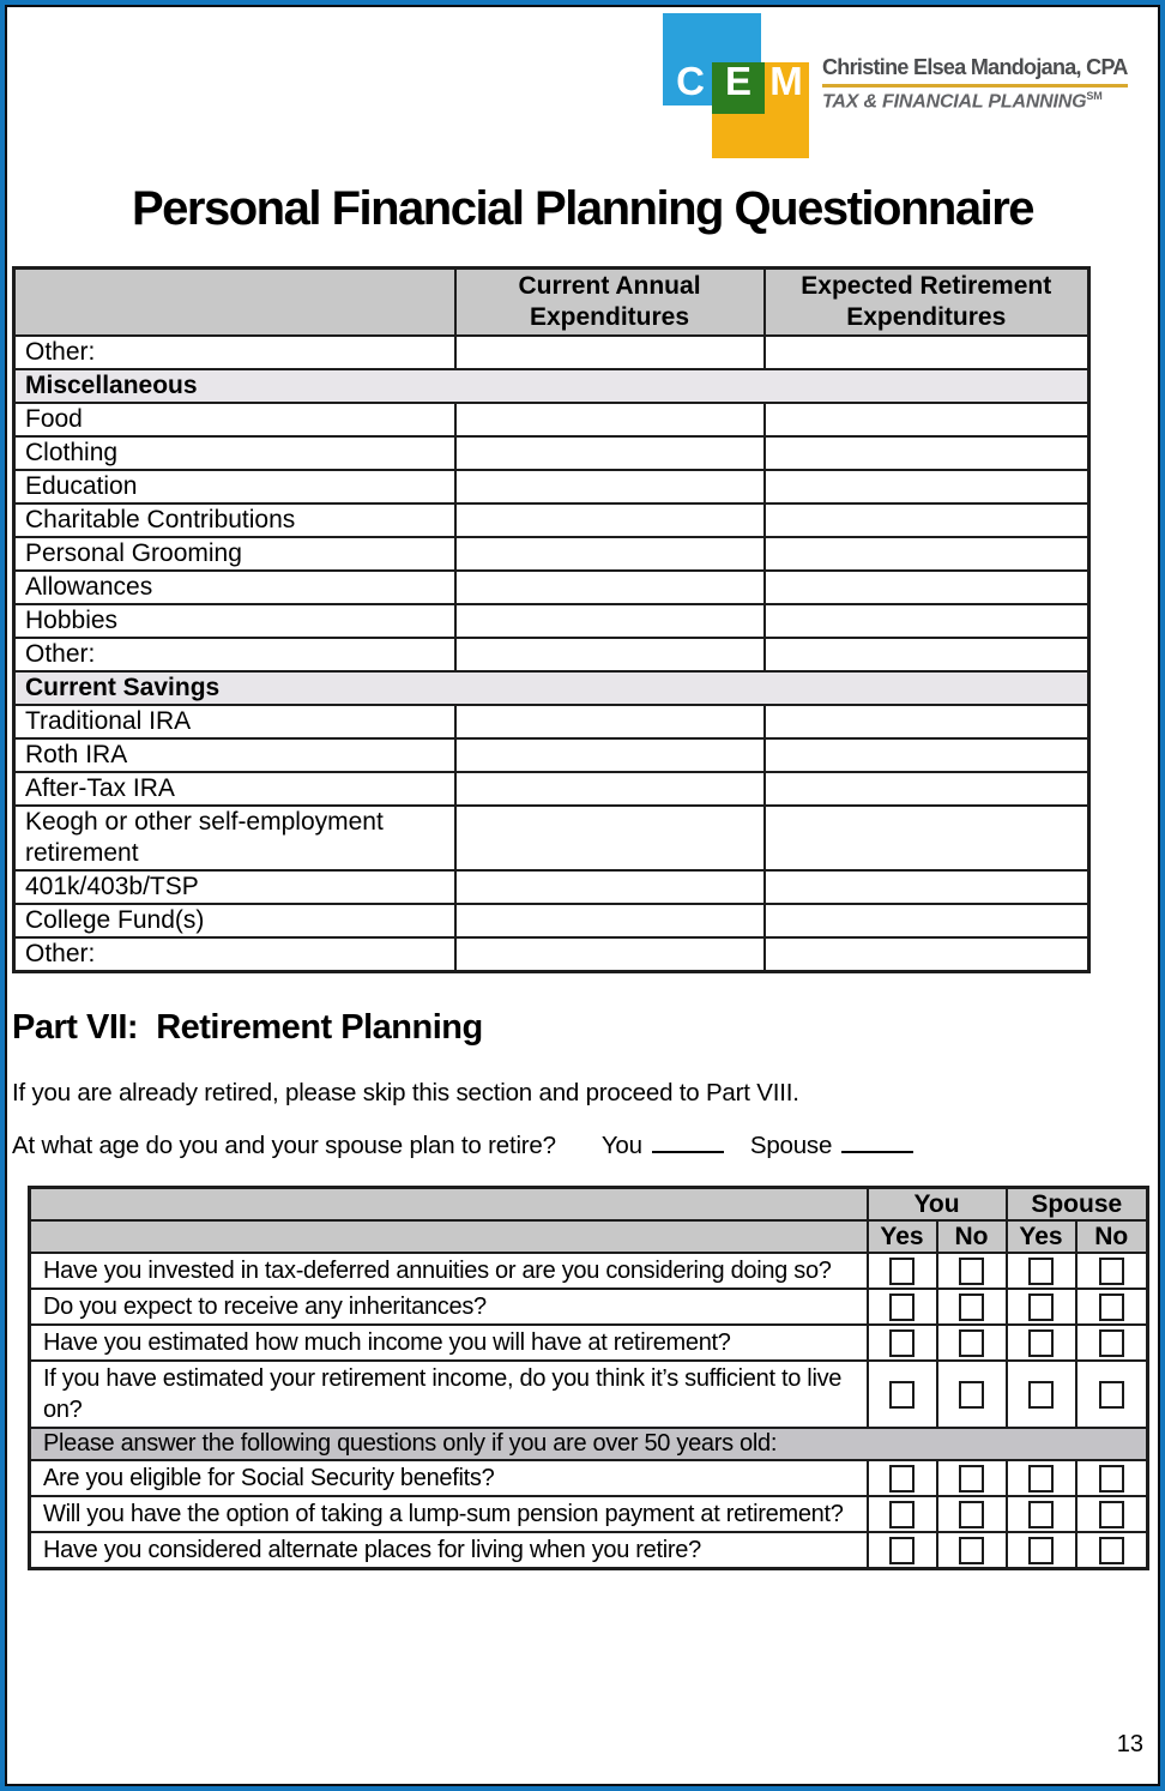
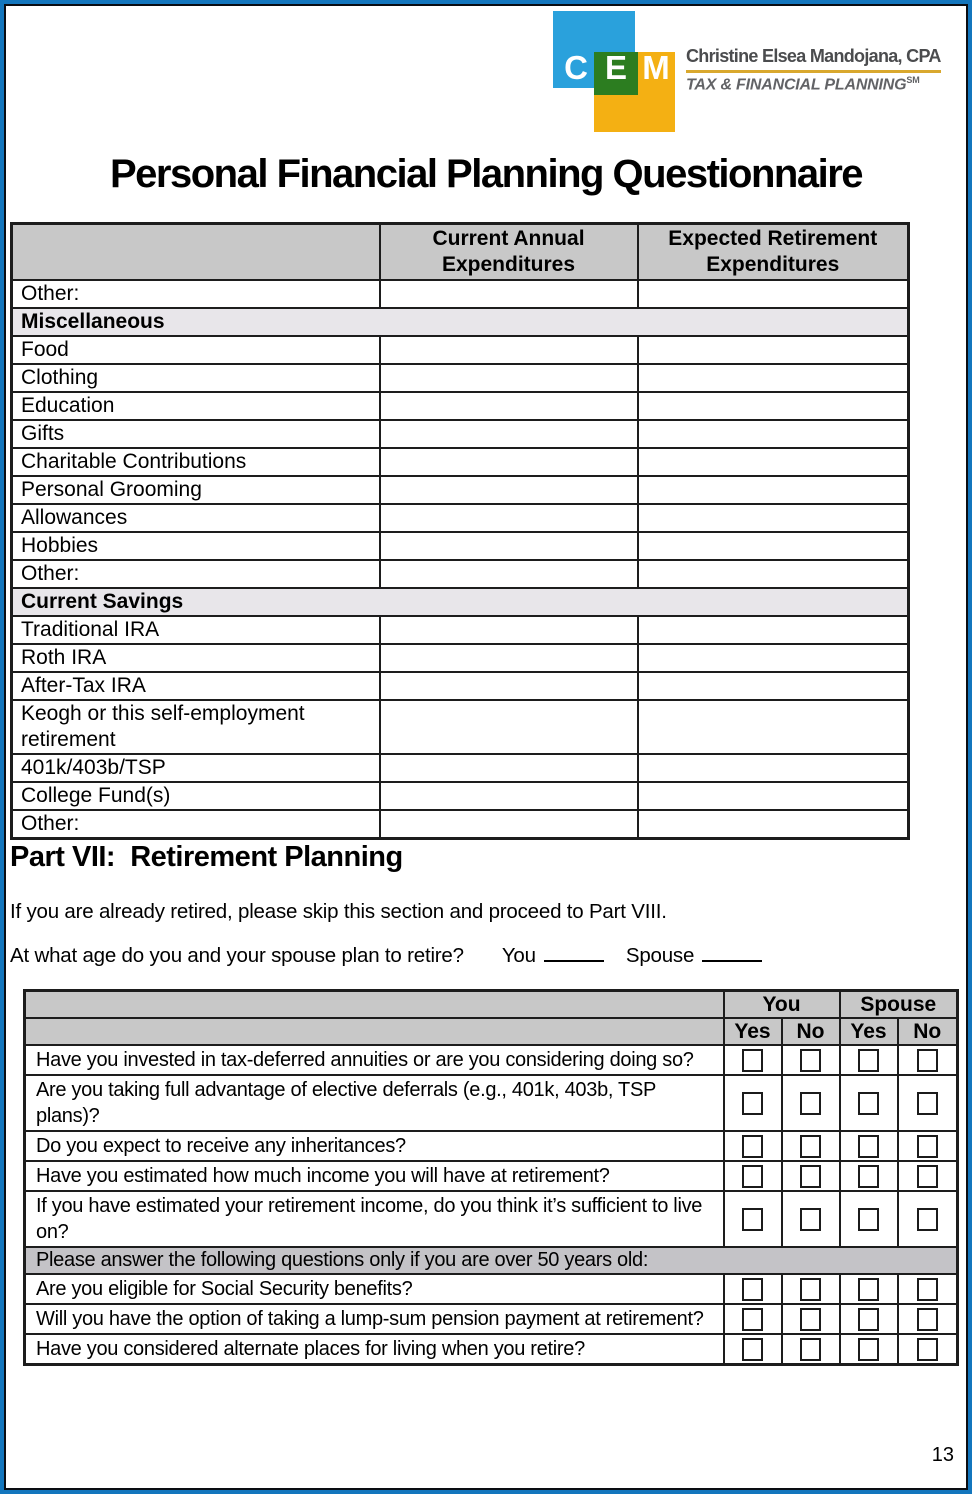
  C
  E
  M
  Christine Elsea Mandojana, CPA
  TAX & FINANCIAL PLANNINGSM
  Personal Financial Planning Questionnaire
  	Current Annual Expenditures	Expected Retirement Expenditures
  Other:
  Miscellaneous
  Food
  Clothing
  Education
+ Gifts
  Charitable Contributions
  Personal Grooming
  Allowances
  Hobbies
  Other:
  Current Savings
  Traditional IRA
  Roth IRA
  After-Tax IRA
- Keogh or other self-employment retirement
+ Keogh or this self-employment retirement
  401k/403b/TSP
  College Fund(s)
  Other:
  Part VII: Retirement Planning
  If you are already retired, please skip this section and proceed to Part VIII.
  At what age do you and your spouse plan to retire? You Spouse
  	You	Spouse
  	Yes	No	Yes	No
  Have you invested in tax-deferred annuities or are you considering doing so?
+ Are you taking full advantage of elective deferrals (e.g., 401k, 403b, TSP plans)?
  Do you expect to receive any inheritances?
  Have you estimated how much income you will have at retirement?
  If you have estimated your retirement income, do you think it’s sufficient to live on?
  Please answer the following questions only if you are over 50 years old:
  Are you eligible for Social Security benefits?
  Will you have the option of taking a lump-sum pension payment at retirement?
  Have you considered alternate places for living when you retire?
  13
